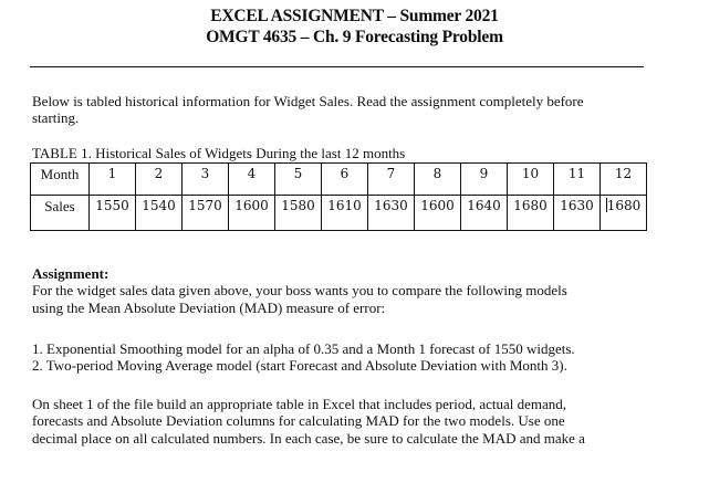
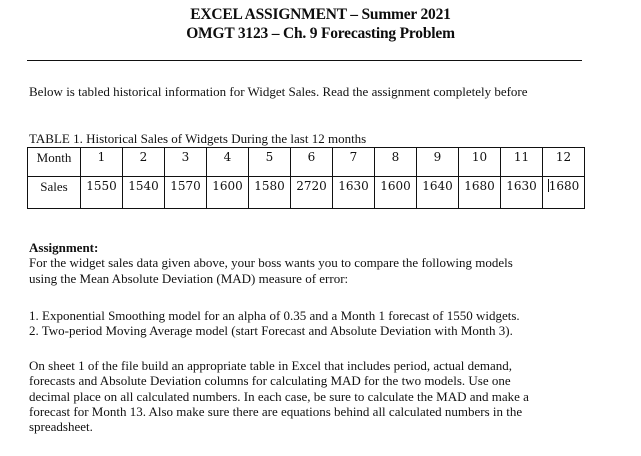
  EXCEL ASSIGNMENT – Summer 2021
- OMGT 4635 – Ch. 9 Forecasting Problem
+ OMGT 3123 – Ch. 9 Forecasting Problem
  Below is tabled historical information for Widget Sales. Read the assignment completely before
- starting.
  TABLE 1. Historical Sales of Widgets During the last 12 months
  Month	1	2	3	4	5	6	7	8	9	10	11	12
- Sales	1550	1540	1570	1600	1580	1610	1630	1600	1640	1680	1630	1680
+ Sales	1550	1540	1570	1600	1580	2720	1630	1600	1640	1680	1630	1680
  Assignment:
  For the widget sales data given above, your boss wants you to compare the following models
  using the Mean Absolute Deviation (MAD) measure of error:
  1. Exponential Smoothing model for an alpha of 0.35 and a Month 1 forecast of 1550 widgets.
  2. Two-period Moving Average model (start Forecast and Absolute Deviation with Month 3).
  On sheet 1 of the file build an appropriate table in Excel that includes period, actual demand,
  forecasts and Absolute Deviation columns for calculating MAD for the two models. Use one
  decimal place on all calculated numbers. In each case, be sure to calculate the MAD and make a
+ forecast for Month 13. Also make sure there are equations behind all calculated numbers in the
+ spreadsheet.
